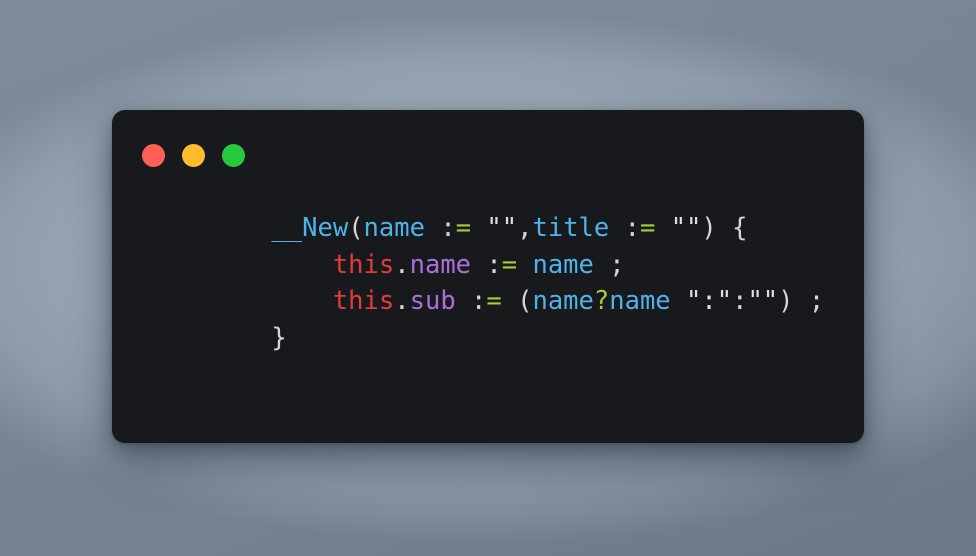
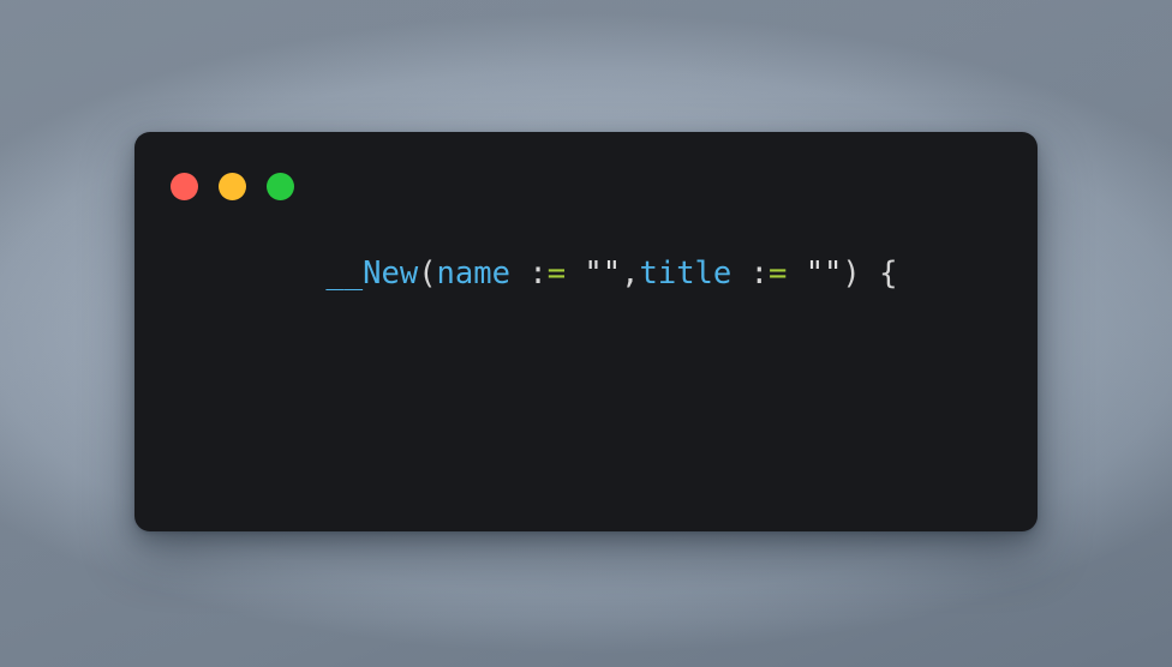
  __New(name := "",title := "") {
- this.name := name ;
- this.sub := (name?name ":":"") ;
- }
